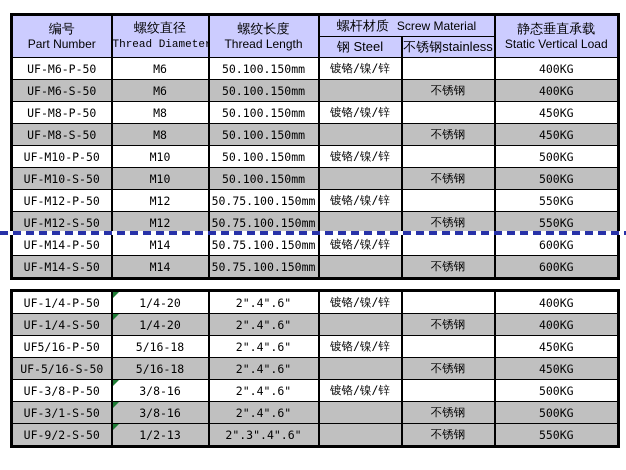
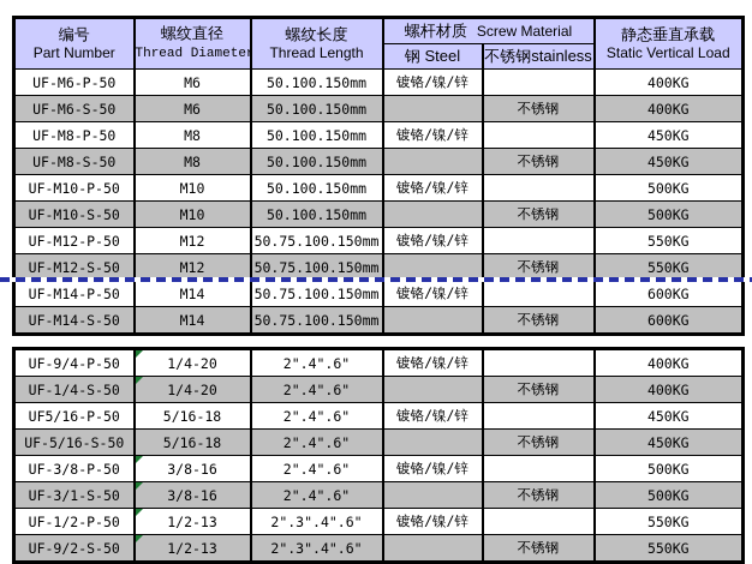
  编号 Part Number	螺纹直径 Thread Diamete	螺纹长度 Thread Length	螺杆材质 Screw Material	静态垂直承载 Static Vertical Load
  钢 Steel	不锈钢stainless
  UF-M6-P-50	M6	50.100.150mm	镀铬/镍/锌		400KG
  UF-M6-S-50	M6	50.100.150mm		不锈钢	400KG
  UF-M8-P-50	M8	50.100.150mm	镀铬/镍/锌		450KG
  UF-M8-S-50	M8	50.100.150mm		不锈钢	450KG
  UF-M10-P-50	M10	50.100.150mm	镀铬/镍/锌		500KG
  UF-M10-S-50	M10	50.100.150mm		不锈钢	500KG
  UF-M12-P-50	M12	50.75.100.150mm	镀铬/镍/锌		550KG
  UF-M12-S-50	M12	50.75.100.150mm		不锈钢	550KG
  UF-M14-P-50	M14	50.75.100.150mm	镀铬/镍/锌		600KG
  UF-M14-S-50	M14	50.75.100.150mm		不锈钢	600KG
- UF-1/4-P-50	1/4-20	2".4".6"	镀铬/镍/锌		400KG
+ UF-9/4-P-50	1/4-20	2".4".6"	镀铬/镍/锌		400KG
  UF-1/4-S-50	1/4-20	2".4".6"		不锈钢	400KG
  UF5/16-P-50	5/16-18	2".4".6"	镀铬/镍/锌		450KG
  UF-5/16-S-50	5/16-18	2".4".6"		不锈钢	450KG
  UF-3/8-P-50	3/8-16	2".4".6"	镀铬/镍/锌		500KG
  UF-3/1-S-50	3/8-16	2".4".6"		不锈钢	500KG
+ UF-1/2-P-50	1/2-13	2".3".4".6"	镀铬/镍/锌		550KG
  UF-9/2-S-50	1/2-13	2".3".4".6"		不锈钢	550KG
